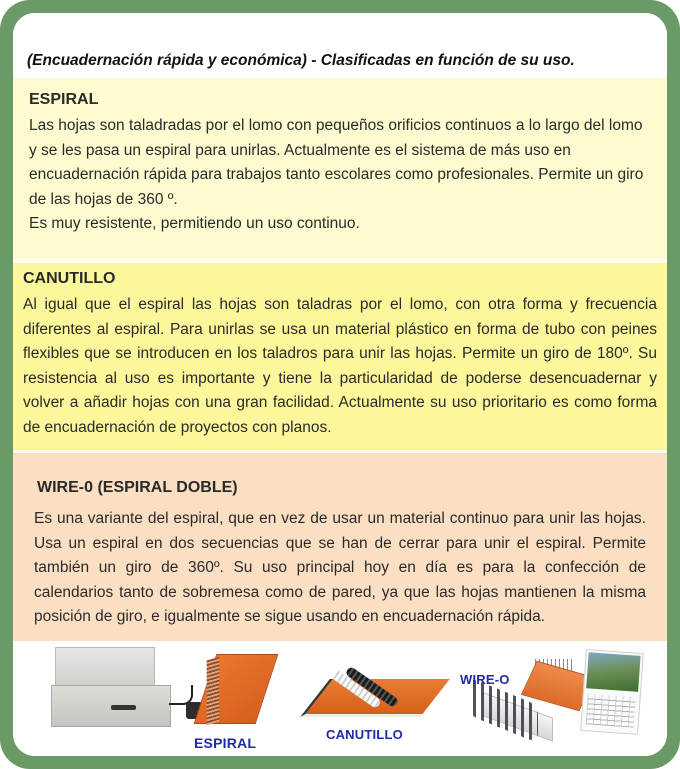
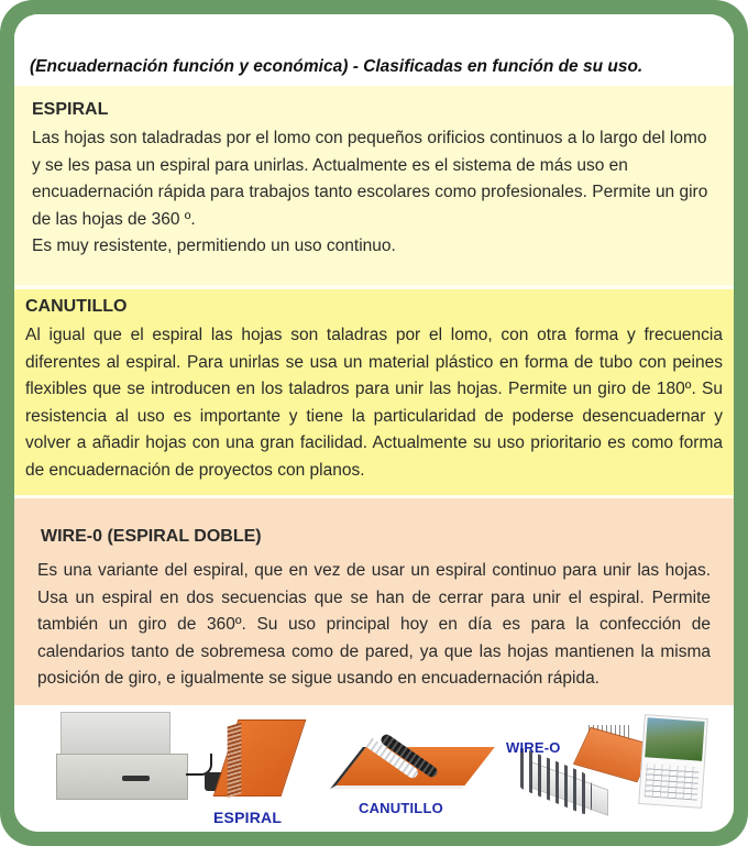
- (Encuadernación rápida y económica) - Clasificadas en función de su uso.
+ (Encuadernación función y económica) - Clasificadas en función de su uso.
  ESPIRAL
  Las hojas son taladradas por el lomo con pequeños orificios continuos a lo largo del lomo y se les pasa un espiral para unirlas. Actualmente es el sistema de más uso en encuadernación rápida para trabajos tanto escolares como profesionales. Permite un giro de las hojas de 360 º.
  Es muy resistente, permitiendo un uso continuo.
  CANUTILLO
  Al igual que el espiral las hojas son taladras por el lomo, con otra forma y frecuencia diferentes al espiral. Para unirlas se usa un material plástico en forma de tubo con peines flexibles que se introducen en los taladros para unir las hojas. Permite un giro de 180º. Su resistencia al uso es importante y tiene la particularidad de poderse desencuadernar y volver a añadir hojas con una gran facilidad. Actualmente su uso prioritario es como forma de encuadernación de proyectos con planos.
  WIRE-0 (ESPIRAL DOBLE)
- Es una variante del espiral, que en vez de usar un material continuo para unir las hojas. Usa un espiral en dos secuencias que se han de cerrar para unir el espiral. Permite también un giro de 360º. Su uso principal hoy en día es para la confección de calendarios tanto de sobremesa como de pared, ya que las hojas mantienen la misma posición de giro, e igualmente se sigue usando en encuadernación rápida.
+ Es una variante del espiral, que en vez de usar un espiral continuo para unir las hojas. Usa un espiral en dos secuencias que se han de cerrar para unir el espiral. Permite también un giro de 360º. Su uso principal hoy en día es para la confección de calendarios tanto de sobremesa como de pared, ya que las hojas mantienen la misma posición de giro, e igualmente se sigue usando en encuadernación rápida.
  ESPIRAL
  CANUTILLO
  WIRE-O
